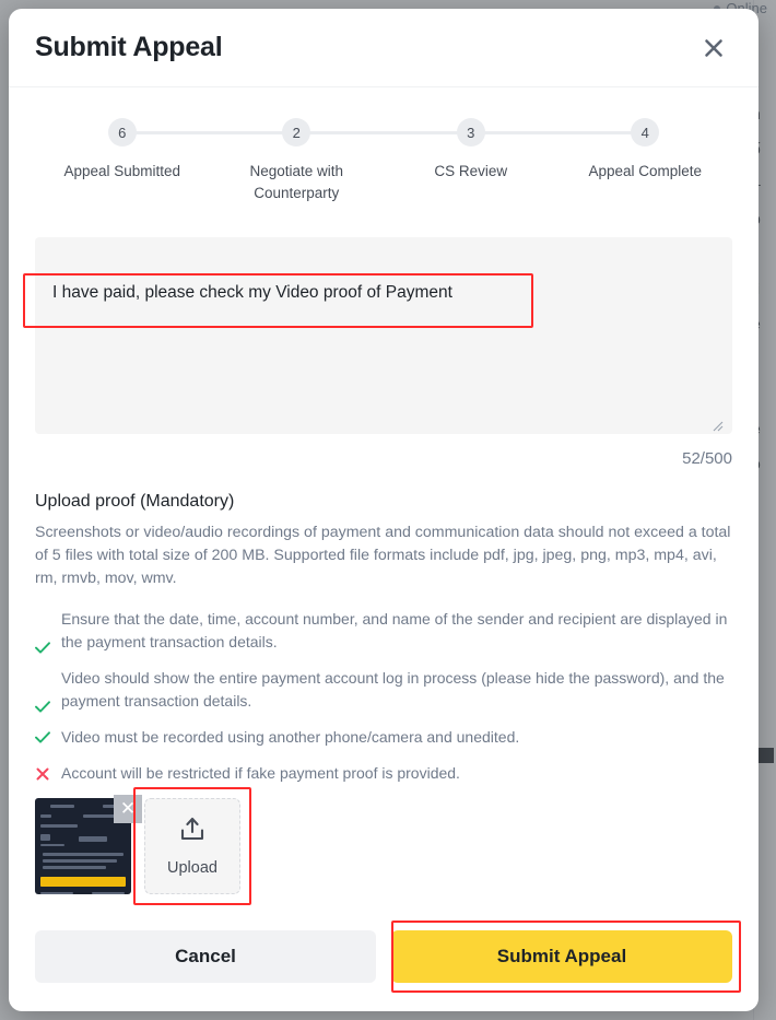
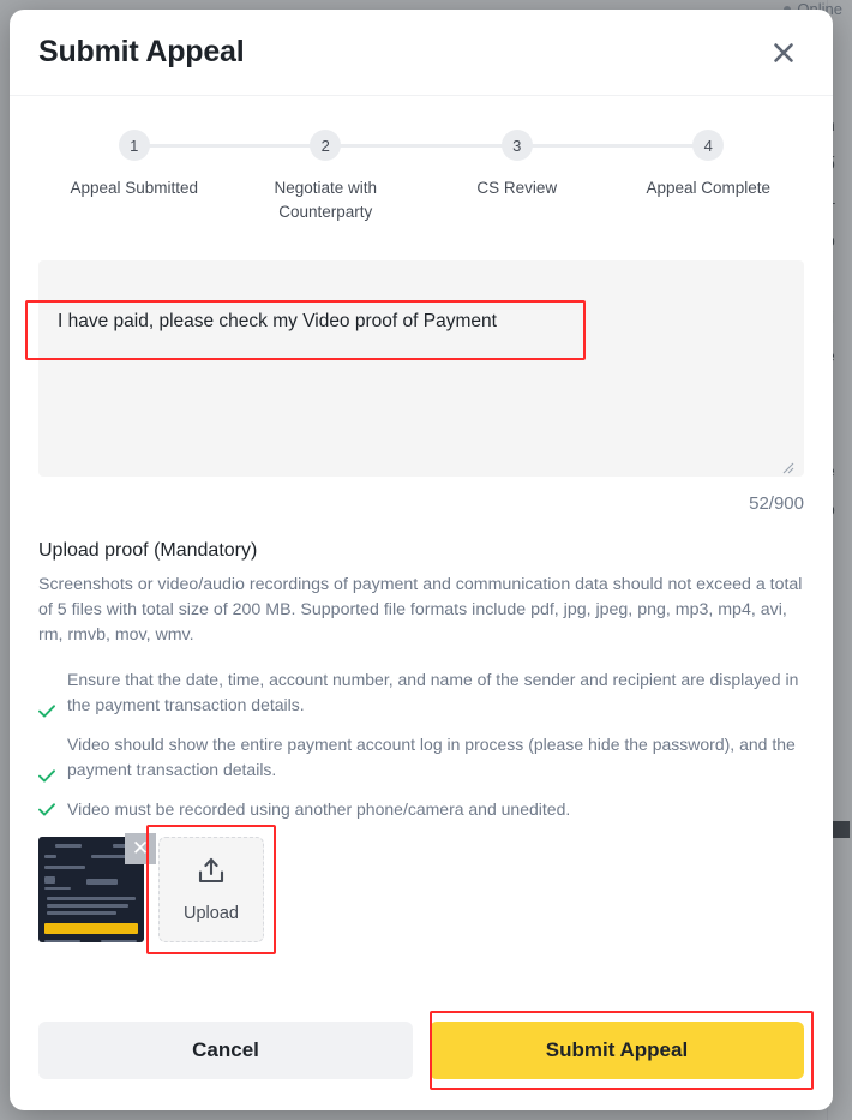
  Submit Appeal
- 6
+ 1
  Appeal Submitted
  2
  Negotiate with Counterparty
  3
  CS Review
  4
  Appeal Complete
  I have paid, please check my Video proof of Payment
- 52/500
+ 52/900
  Upload proof (Mandatory)
  Screenshots or video/audio recordings of payment and communication data should not exceed a total of 5 files with total size of 200 MB. Supported file formats include pdf, jpg, jpeg, png, mp3, mp4, avi, rm, rmvb, mov, wmv.
  Ensure that the date, time, account number, and name of the sender and recipient are displayed in the payment transaction details.
  Video should show the entire payment account log in process (please hide the password), and the payment transaction details.
  Video must be recorded using another phone/camera and unedited.
- Account will be restricted if fake payment proof is provided.
  ✕
  Upload
  Cancel
  Submit Appeal
